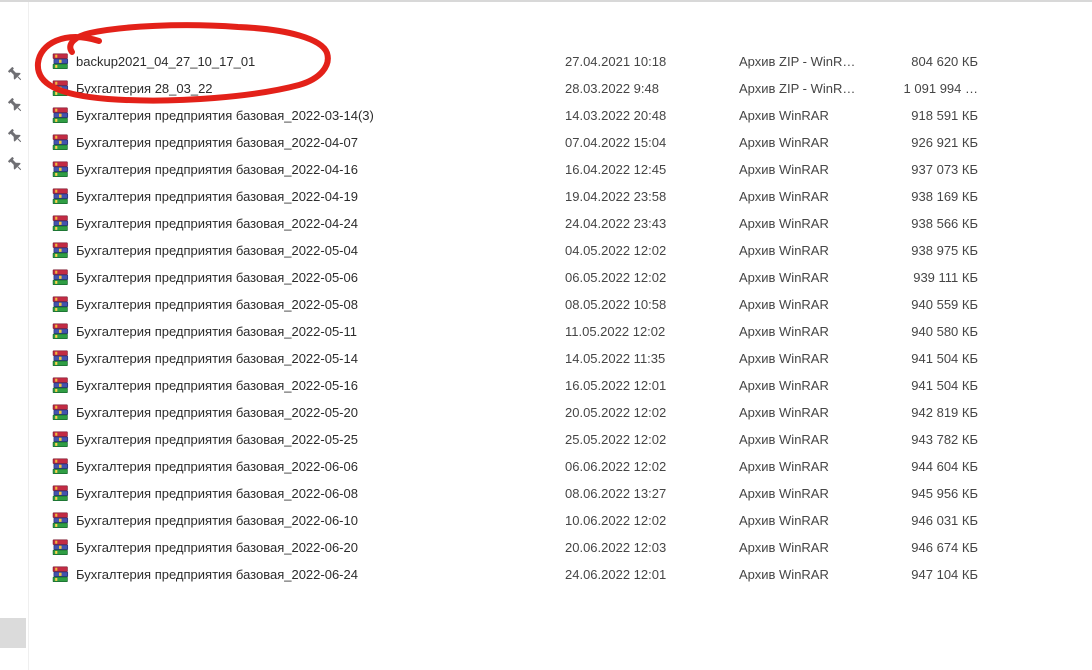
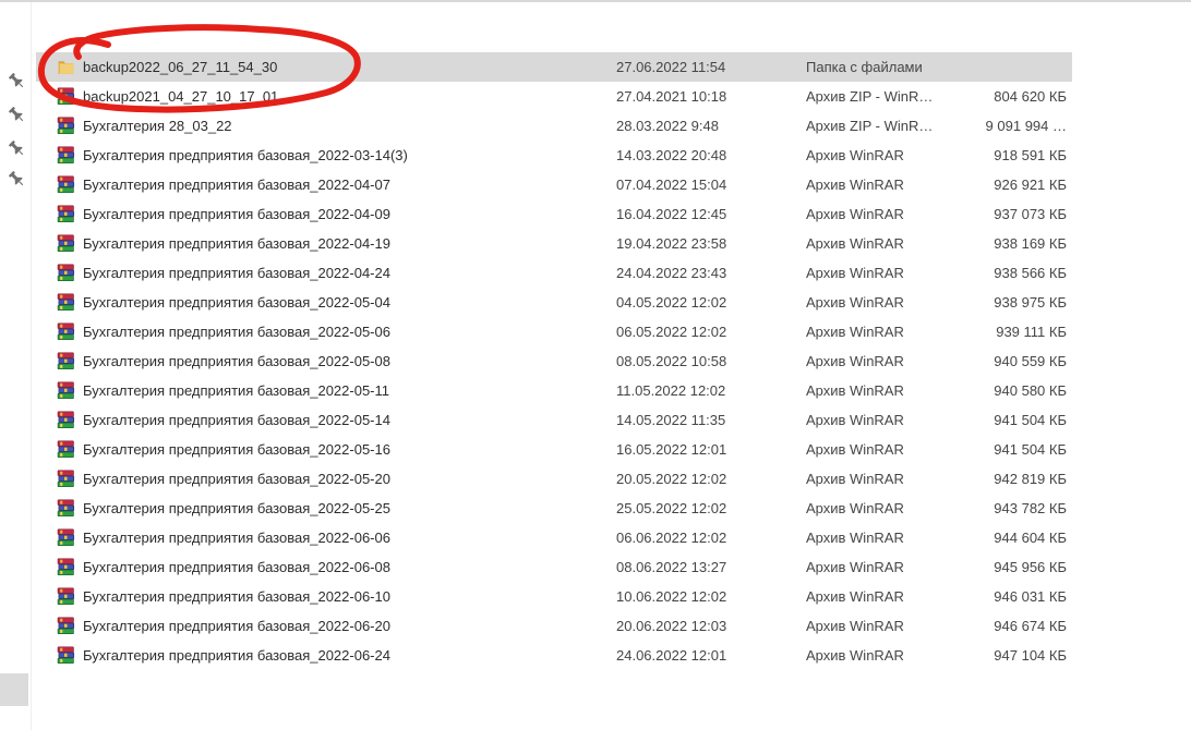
+ backup2022_06_27_11_54_30
+ 27.06.2022 11:54
+ Папка с файлами
  backup2021_04_27_10_17_01
  27.04.2021 10:18
  Архив ZIP - WinR…
  804 620 КБ
  Бухгалтерия 28_03_22
  28.03.2022 9:48
  Архив ZIP - WinR…
- 1 091 994 …
+ 9 091 994 …
  Бухгалтерия предприятия базовая_2022-03-14(3)
  14.03.2022 20:48
  Архив WinRAR
  918 591 КБ
  Бухгалтерия предприятия базовая_2022-04-07
  07.04.2022 15:04
  Архив WinRAR
  926 921 КБ
- Бухгалтерия предприятия базовая_2022-04-16
+ Бухгалтерия предприятия базовая_2022-04-09
  16.04.2022 12:45
  Архив WinRAR
  937 073 КБ
  Бухгалтерия предприятия базовая_2022-04-19
  19.04.2022 23:58
  Архив WinRAR
  938 169 КБ
  Бухгалтерия предприятия базовая_2022-04-24
  24.04.2022 23:43
  Архив WinRAR
  938 566 КБ
  Бухгалтерия предприятия базовая_2022-05-04
  04.05.2022 12:02
  Архив WinRAR
  938 975 КБ
  Бухгалтерия предприятия базовая_2022-05-06
  06.05.2022 12:02
  Архив WinRAR
  939 111 КБ
  Бухгалтерия предприятия базовая_2022-05-08
  08.05.2022 10:58
  Архив WinRAR
  940 559 КБ
  Бухгалтерия предприятия базовая_2022-05-11
  11.05.2022 12:02
  Архив WinRAR
  940 580 КБ
  Бухгалтерия предприятия базовая_2022-05-14
  14.05.2022 11:35
  Архив WinRAR
  941 504 КБ
  Бухгалтерия предприятия базовая_2022-05-16
  16.05.2022 12:01
  Архив WinRAR
  941 504 КБ
  Бухгалтерия предприятия базовая_2022-05-20
  20.05.2022 12:02
  Архив WinRAR
  942 819 КБ
  Бухгалтерия предприятия базовая_2022-05-25
  25.05.2022 12:02
  Архив WinRAR
  943 782 КБ
  Бухгалтерия предприятия базовая_2022-06-06
  06.06.2022 12:02
  Архив WinRAR
  944 604 КБ
  Бухгалтерия предприятия базовая_2022-06-08
  08.06.2022 13:27
  Архив WinRAR
  945 956 КБ
  Бухгалтерия предприятия базовая_2022-06-10
  10.06.2022 12:02
  Архив WinRAR
  946 031 КБ
  Бухгалтерия предприятия базовая_2022-06-20
  20.06.2022 12:03
  Архив WinRAR
  946 674 КБ
  Бухгалтерия предприятия базовая_2022-06-24
  24.06.2022 12:01
  Архив WinRAR
  947 104 КБ
